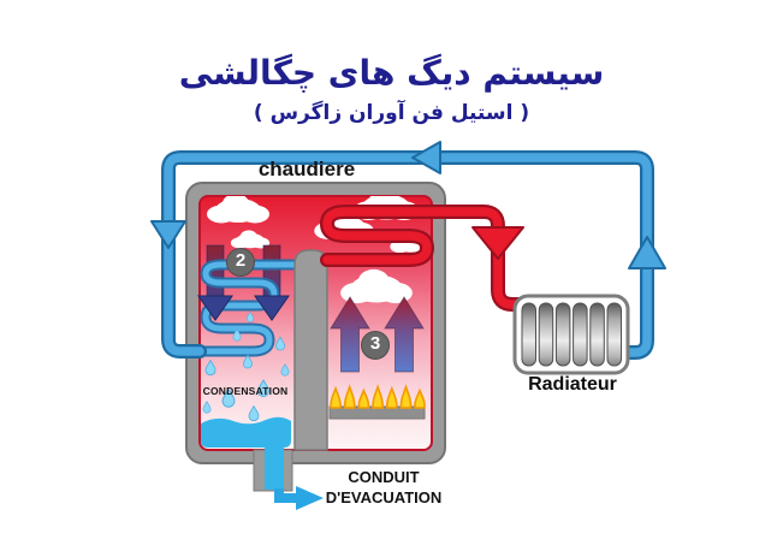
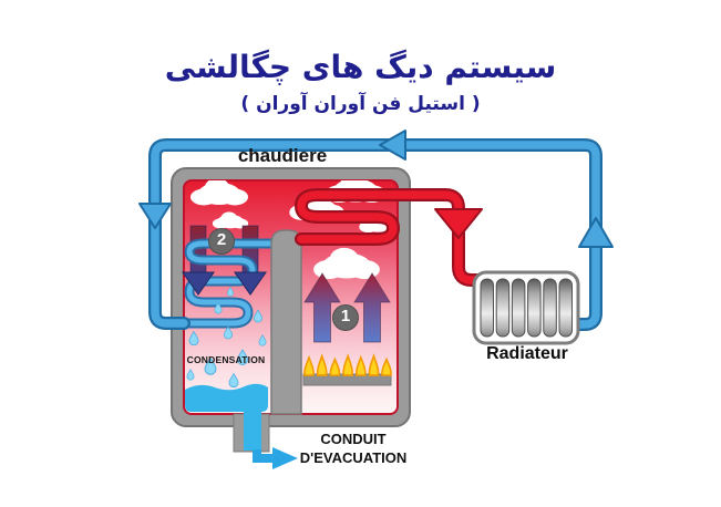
  سیستم دیگ های چگالشی
- ( استیل فن آوران زاگرس )
+ ( استیل فن آوران آوران )
  chaudiere
  CONDENSATION
  Radiateur
  CONDUIT
  D'EVACUATION
- 3
+ 1
  2
